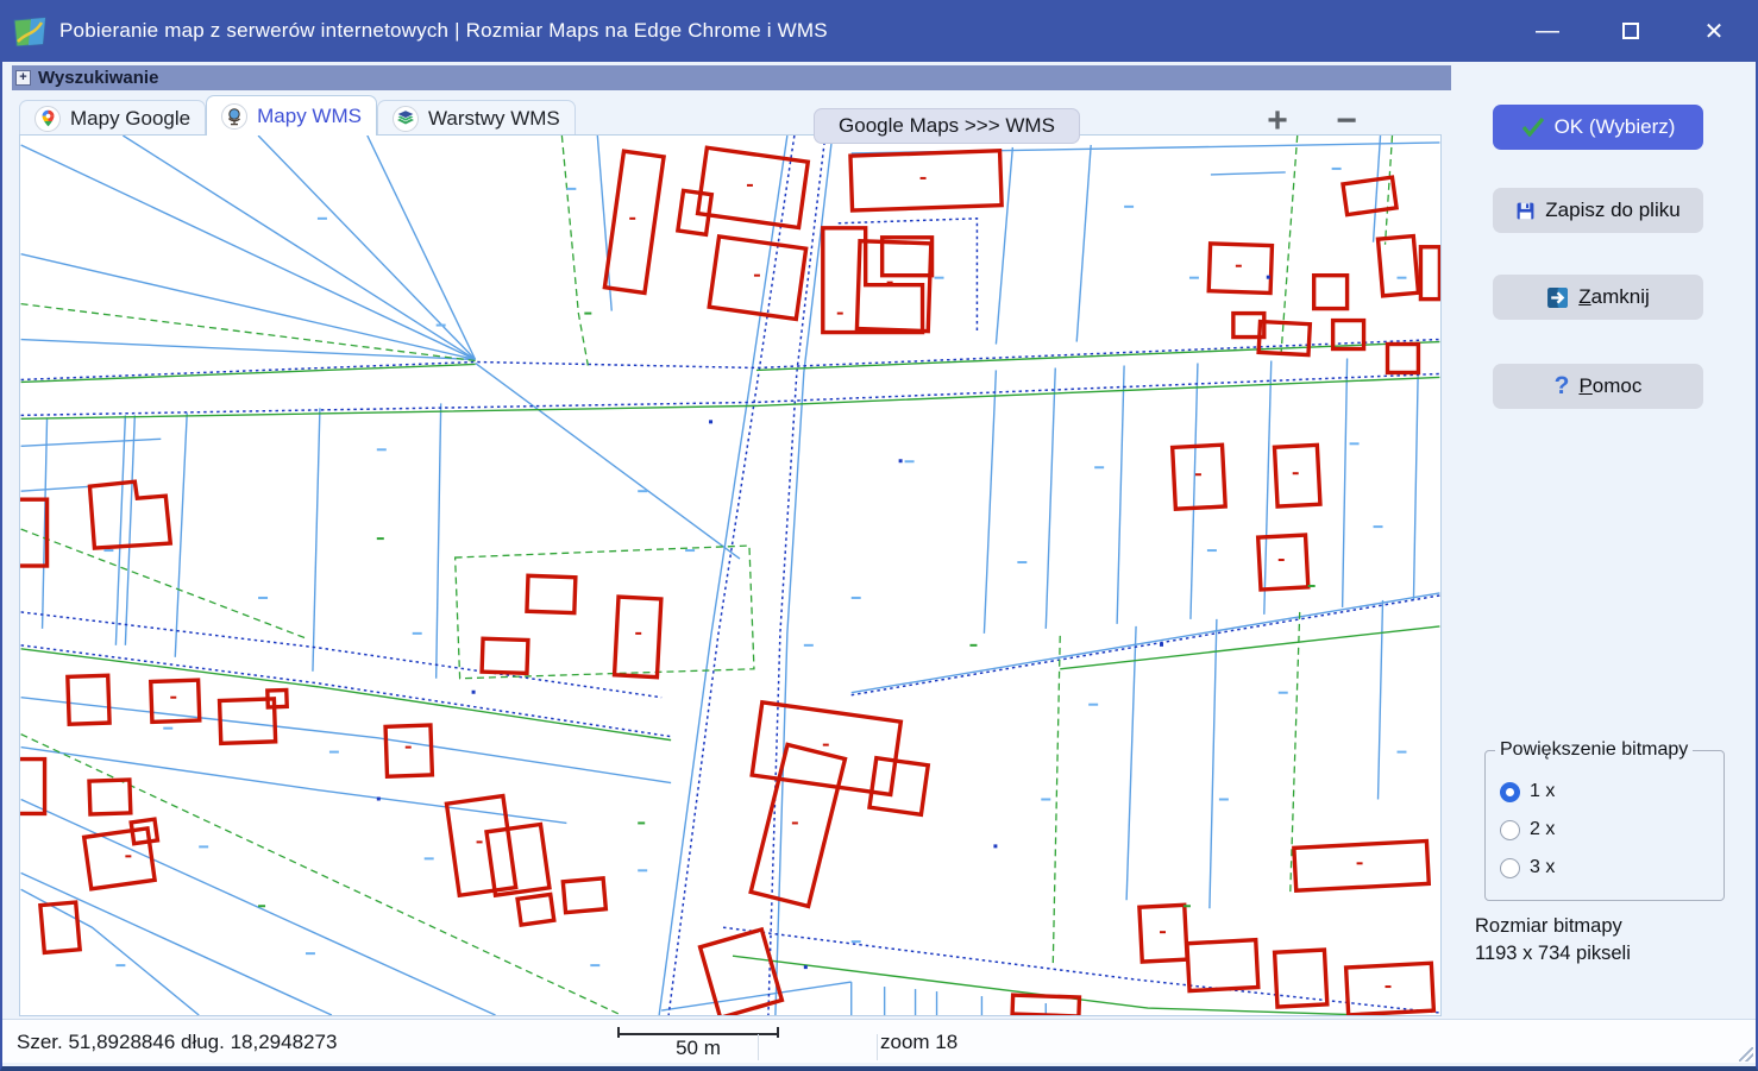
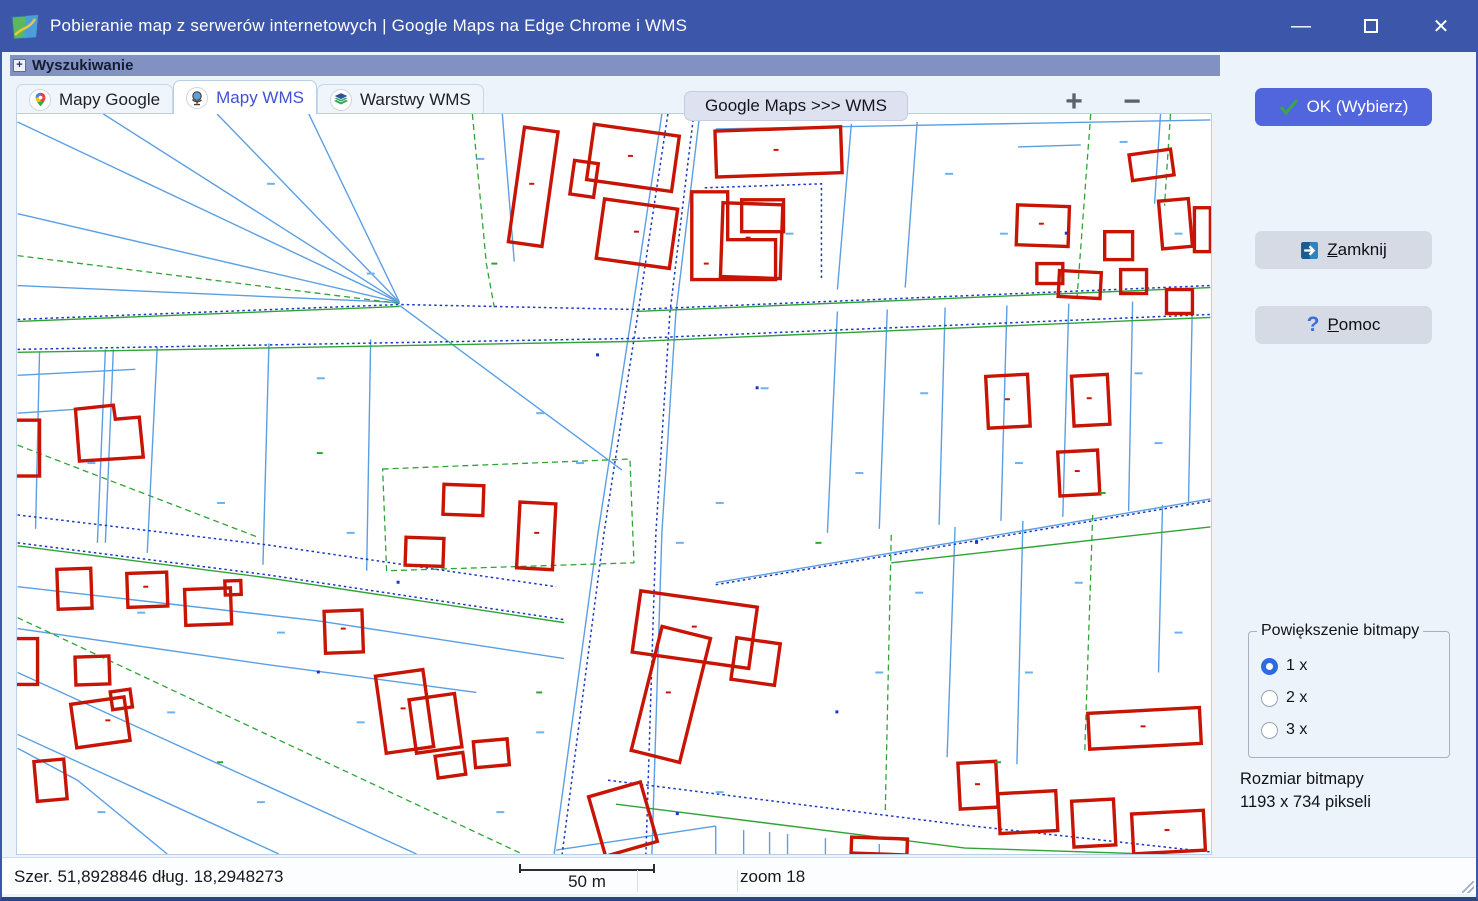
- Pobieranie map z serwerów internetowych | Rozmiar Maps na Edge Chrome i WMS
+ Pobieranie map z serwerów internetowych | Google Maps na Edge Chrome i WMS
  —
  ✕
  +
  Wyszukiwanie
  Mapy Google
  Mapy WMS
  Warstwy WMS
  Google Maps >>> WMS
  +
  −
  OK (Wybierz)
- Zapisz do pliku
  Zamknij
  ?
  Pomoc
  Powiększenie bitmapy
  1 x
  2 x
  3 x
  Rozmiar bitmapy
  1193 x 734 pikseli
  Szer. 51,8928846 dług. 18,2948273
  50 m
  zoom 18
